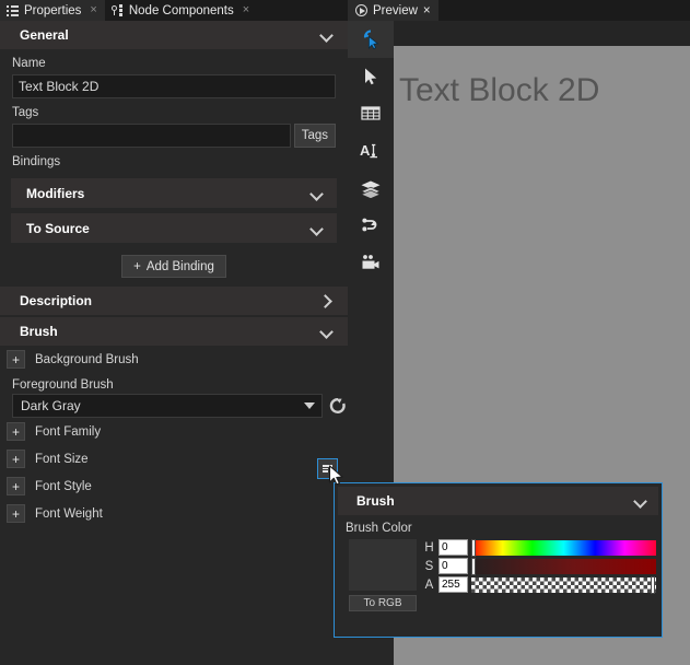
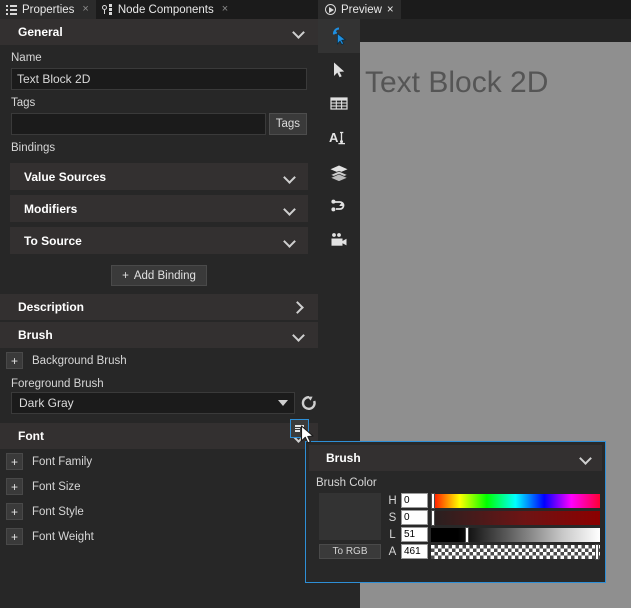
  Properties
  ×
  Node Components
  ×
  General
  Name
  Text Block 2D
  Tags
  Tags
  Bindings
+ Value Sources
  Modifiers
  To Source
  +
  Add Binding
  Description
  Brush
  +
  Background Brush
  Foreground Brush
  Dark Gray
+ Font
  +
  Font Family
  +
  Font Size
  +
  Font Style
  +
  Font Weight
  Preview
  ×
  A
  Text Block 2D
  Brush
  Brush Color
  To RGB
  H
  0
  S
  0
+ L
+ 51
  A
- 255
+ 461
